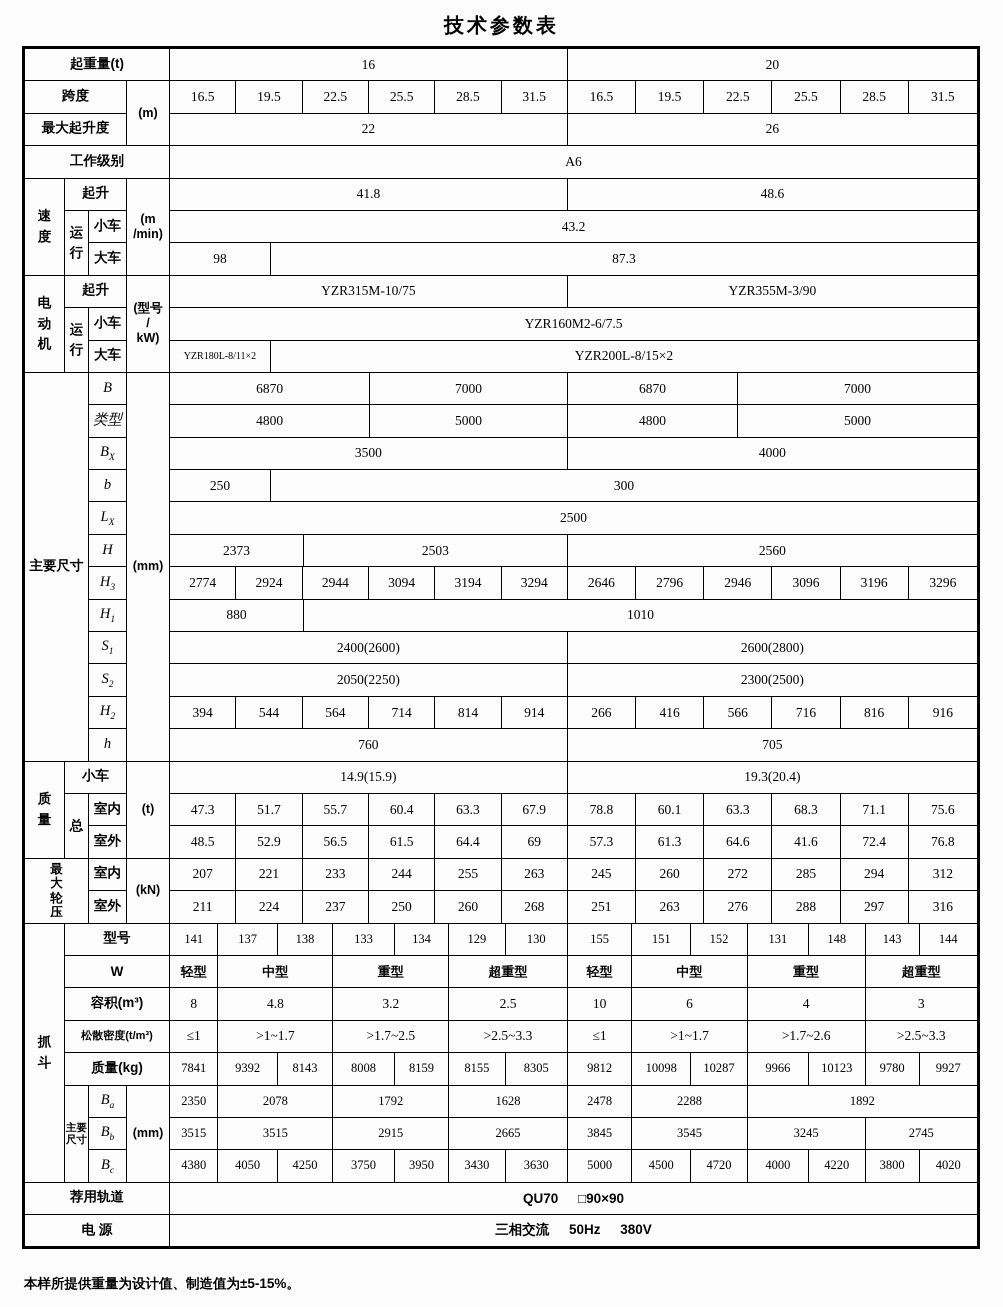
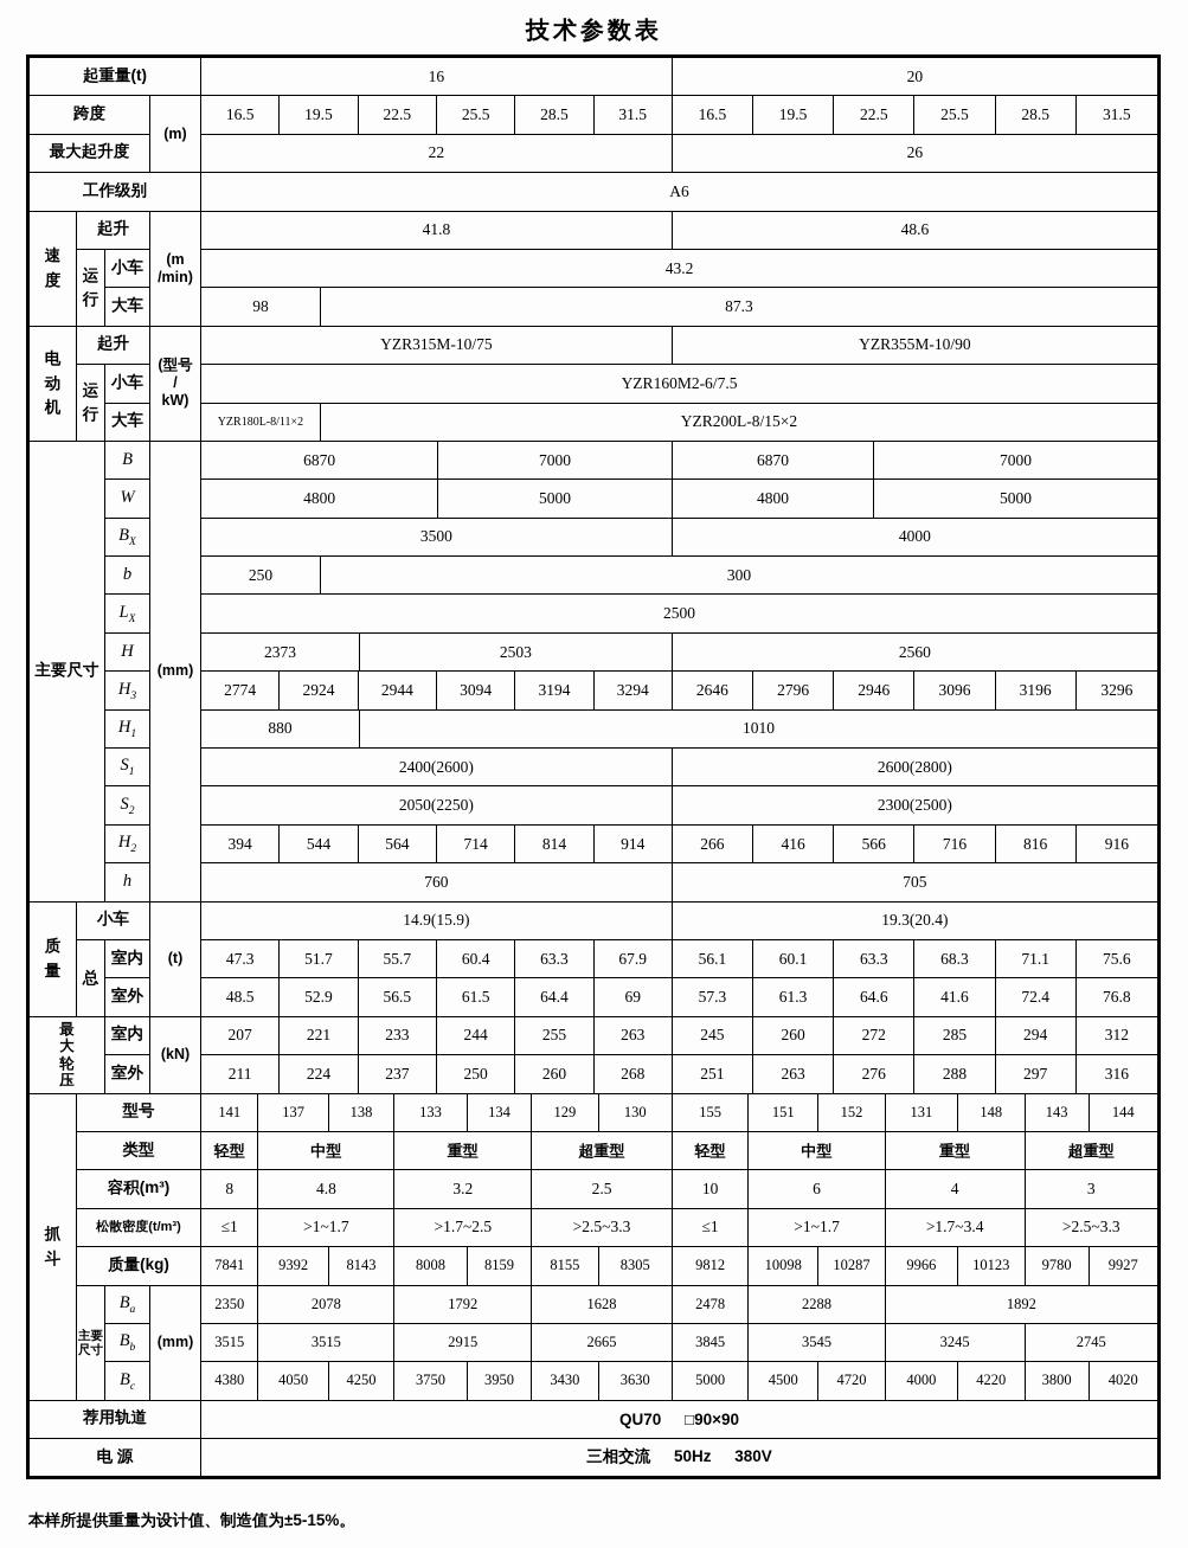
  技术参数表
  起重量(t)	16 20
  跨度	(m)	16.5 19.5 22.5 25.5 28.5 31.5 16.5 19.5 22.5 25.5 28.5 31.5
  最大起升度	22 26
  工作级别	A6
  速 度	起升	(m /min)	41.8 48.6
  运 行	小车	43.2
  大车	98 87.3
- 电 动 机	起升	(型号 / kW)	YZR315M-10/75 YZR355M-3/90
+ 电 动 机	起升	(型号 / kW)	YZR315M-10/75 YZR355M-10/90
  运 行	小车	YZR160M2-6/7.5
  大车	YZR180L-8/11×2 YZR200L-8/15×2
  主要尺寸	B	(mm)	6870 7000 6870 7000
- 类型	4800 5000 4800 5000
+ W	4800 5000 4800 5000
  BX	3500 4000
  b	250 300
  LX	2500
  H	2373 2503 2560
  H3	2774 2924 2944 3094 3194 3294 2646 2796 2946 3096 3196 3296
  H1	880 1010
  S1	2400(2600) 2600(2800)
  S2	2050(2250) 2300(2500)
  H2	394 544 564 714 814 914 266 416 566 716 816 916
  h	760 705
  质 量	小车	(t)	14.9(15.9) 19.3(20.4)
- 总	室内	47.3 51.7 55.7 60.4 63.3 67.9 78.8 60.1 63.3 68.3 71.1 75.6
+ 总	室内	47.3 51.7 55.7 60.4 63.3 67.9 56.1 60.1 63.3 68.3 71.1 75.6
  室外	48.5 52.9 56.5 61.5 64.4 69 57.3 61.3 64.6 41.6 72.4 76.8
  最 大 轮 压	室内	(kN)	207 221 233 244 255 263 245 260 272 285 294 312
  室外	211 224 237 250 260 268 251 263 276 288 297 316
  抓 斗	型号	141 137 138 133 134 129 130 155 151 152 131 148 143 144
- W	轻型 中型 重型 超重型 轻型 中型 重型 超重型
+ 类型	轻型 中型 重型 超重型 轻型 中型 重型 超重型
  容积(m³)	8 4.8 3.2 2.5 10 6 4 3
- 松散密度(t/m³)	≤1 >1~1.7 >1.7~2.5 >2.5~3.3 ≤1 >1~1.7 >1.7~2.6 >2.5~3.3
+ 松散密度(t/m³)	≤1 >1~1.7 >1.7~2.5 >2.5~3.3 ≤1 >1~1.7 >1.7~3.4 >2.5~3.3
  质量(kg)	7841 9392 8143 8008 8159 8155 8305 9812 10098 10287 9966 10123 9780 9927
  主要 尺寸	Ba	(mm)	2350 2078 1792 1628 2478 2288 1892
  Bb	3515 3515 2915 2665 3845 3545 3245 2745
  Bc	4380 4050 4250 3750 3950 3430 3630 5000 4500 4720 4000 4220 3800 4020
  荐用轨道	QU70 □90×90
  电 源	三相交流 50Hz 380V
  本样所提供重量为设计值、制造值为±5-15%。
